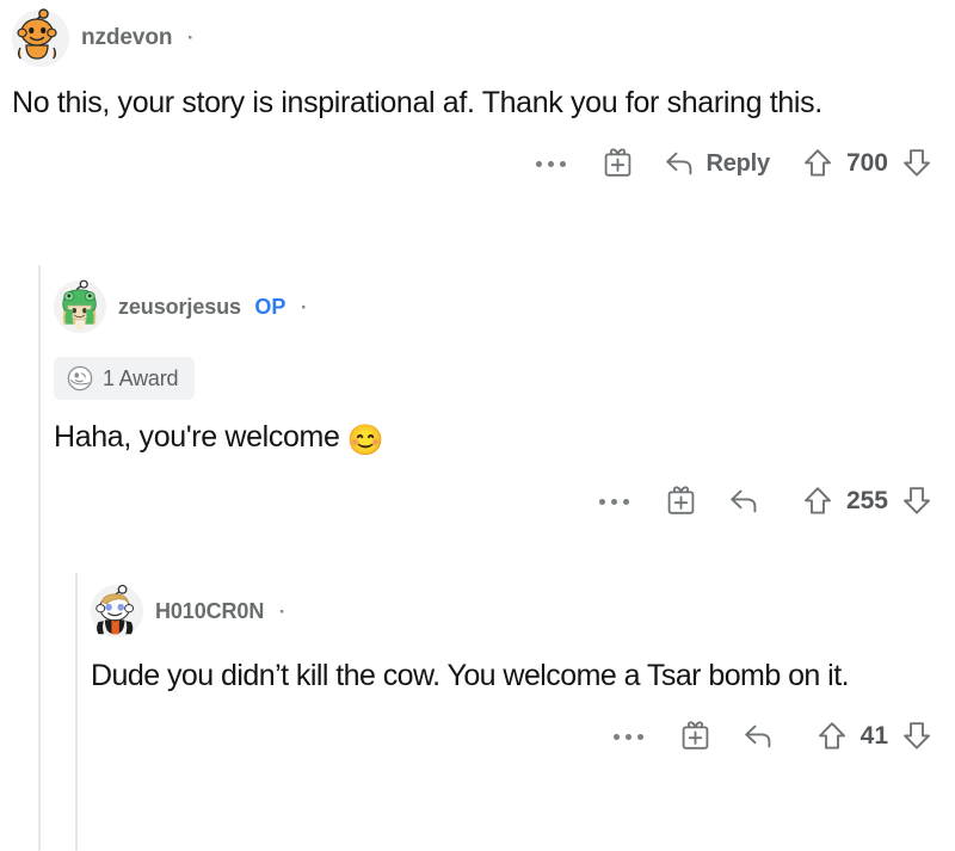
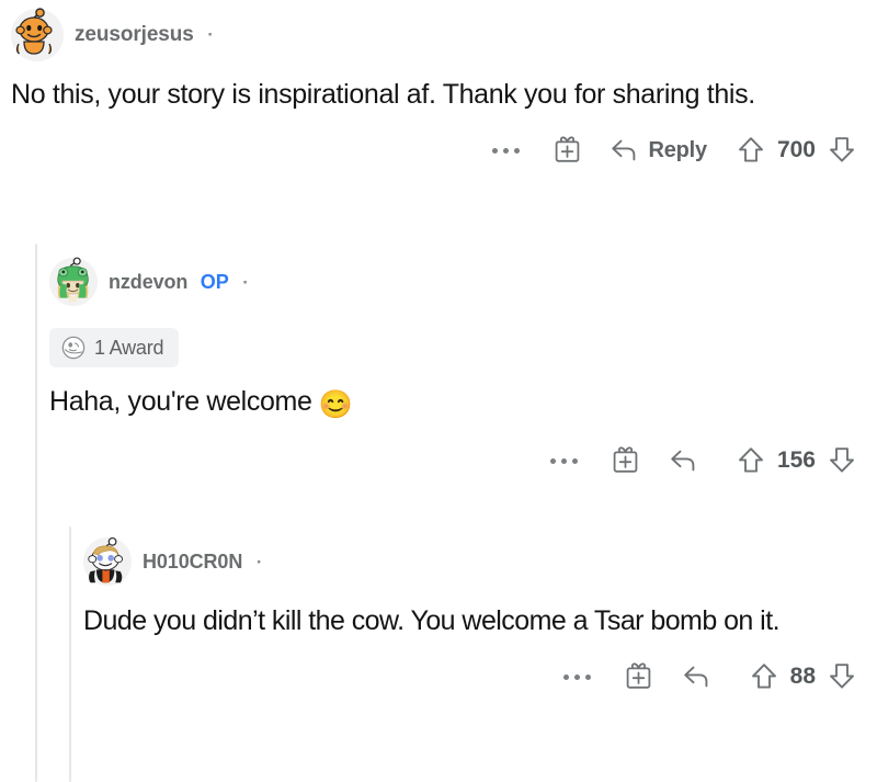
- nzdevon ·
+ zeusorjesus ·
  No this, your story is inspirational af. Thank you for sharing this.
  Reply
  700
- zeusorjesus OP ·
+ nzdevon OP ·
  1 Award
  Haha, you're welcome 😊
- 255
+ 156
  H010CR0N ·
  Dude you didn’t kill the cow. You welcome a Tsar bomb on it.
- 41
+ 88
